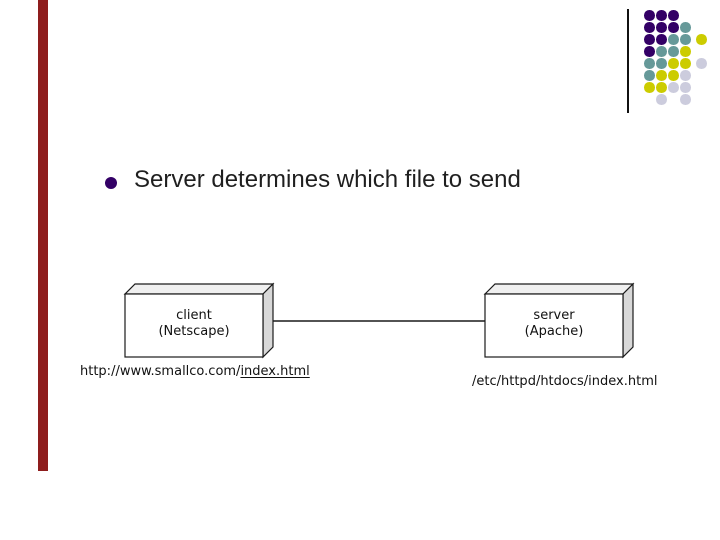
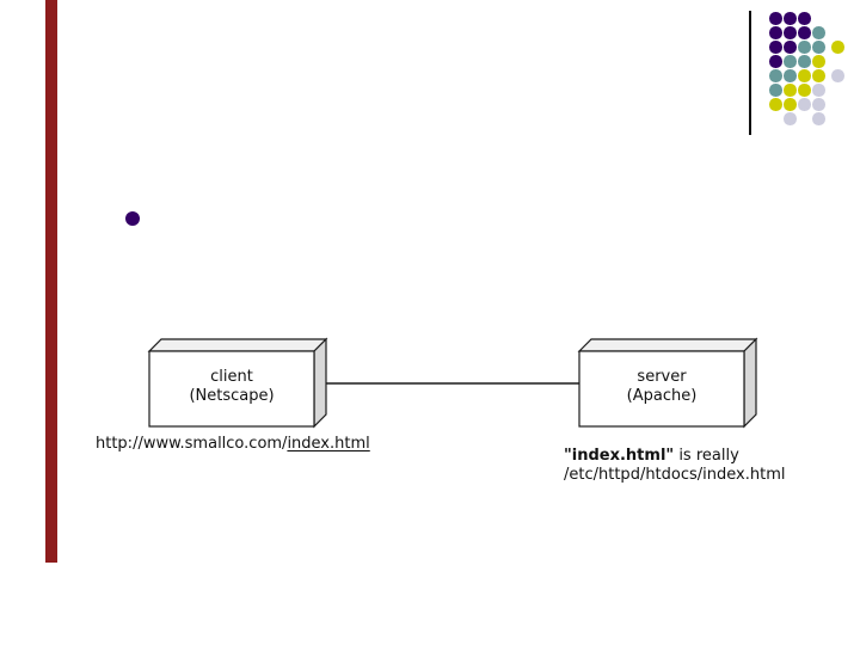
- Server determines which file to send
  client
  (Netscape)
  server
  (Apache)
  http://www.smallco.com/index.html
+ "index.html" is really
  /etc/httpd/htdocs/index.html
